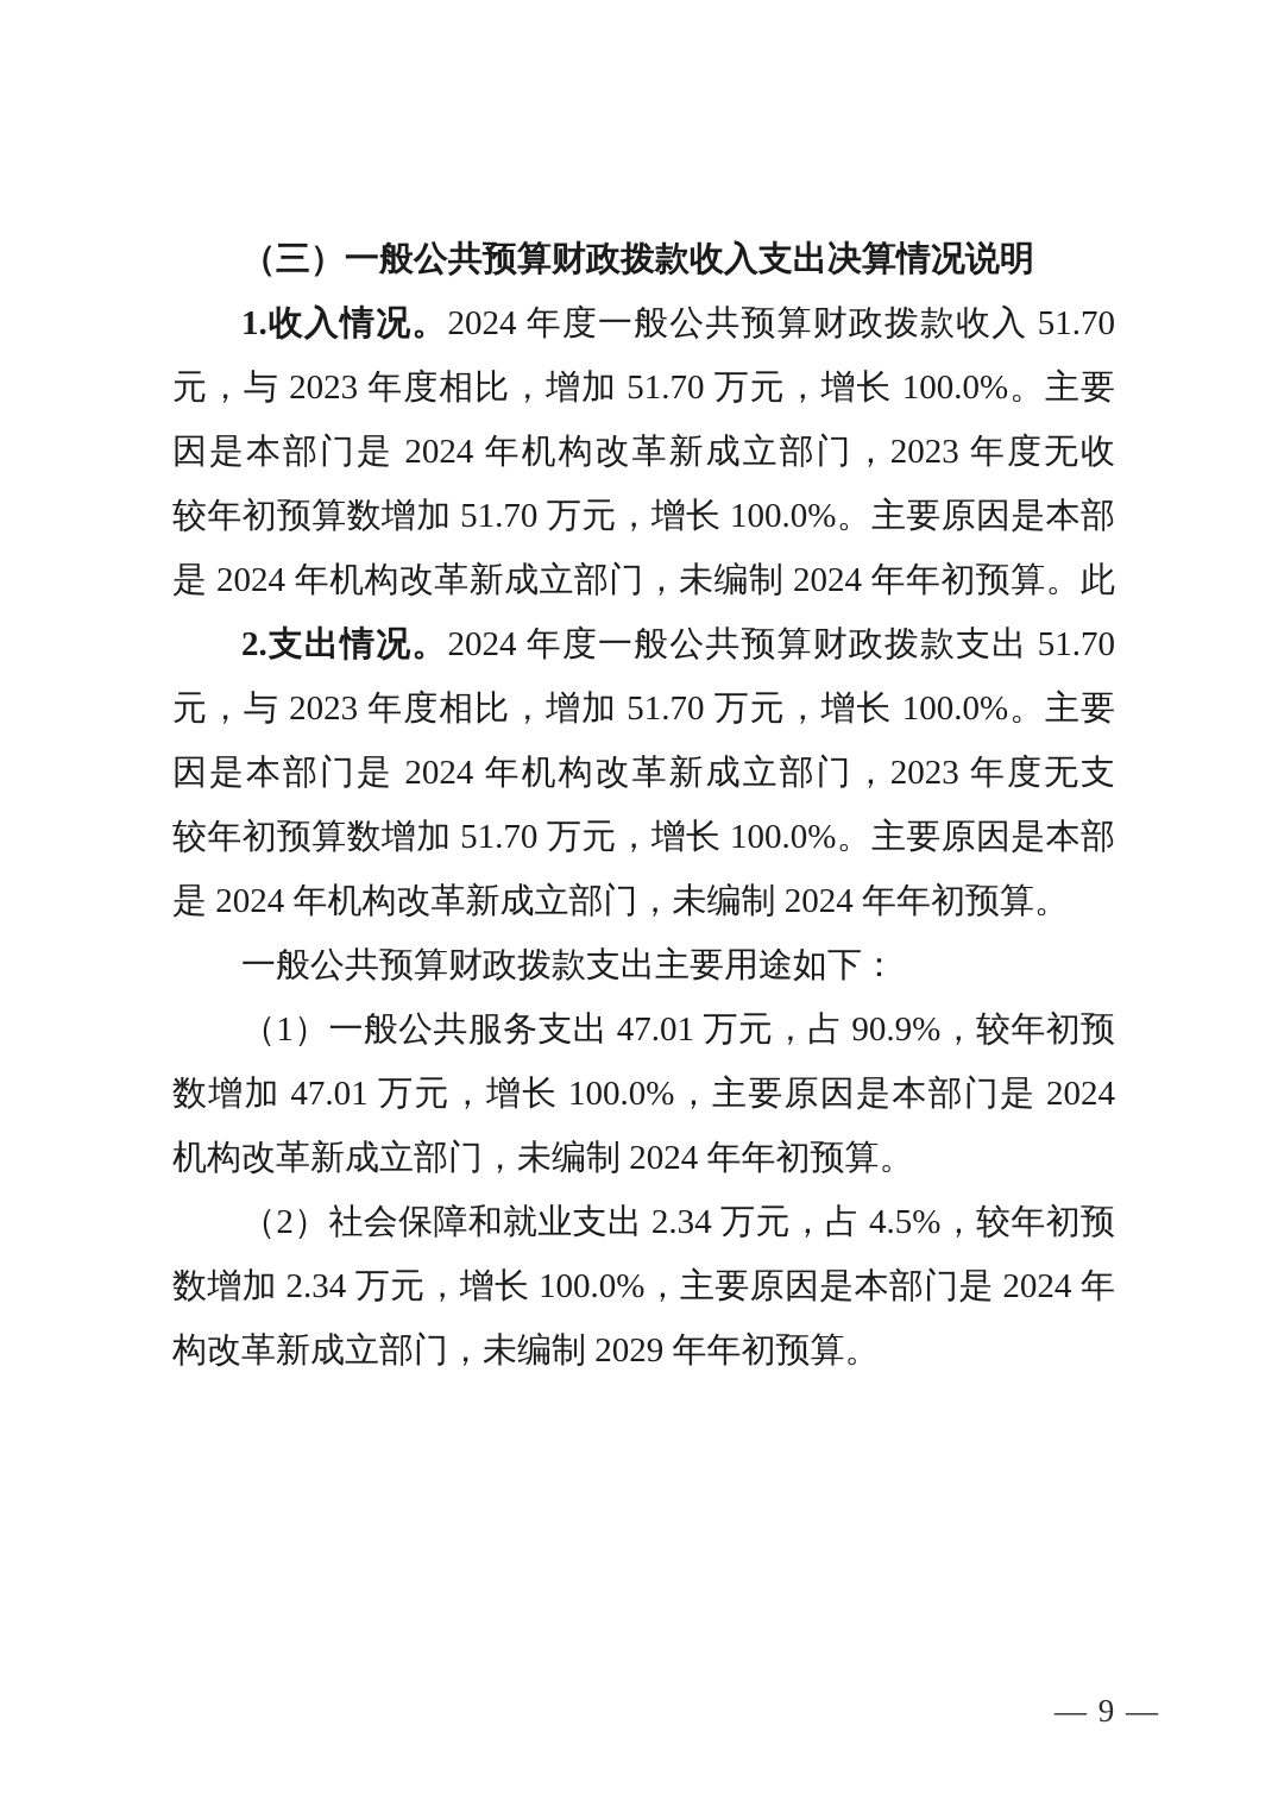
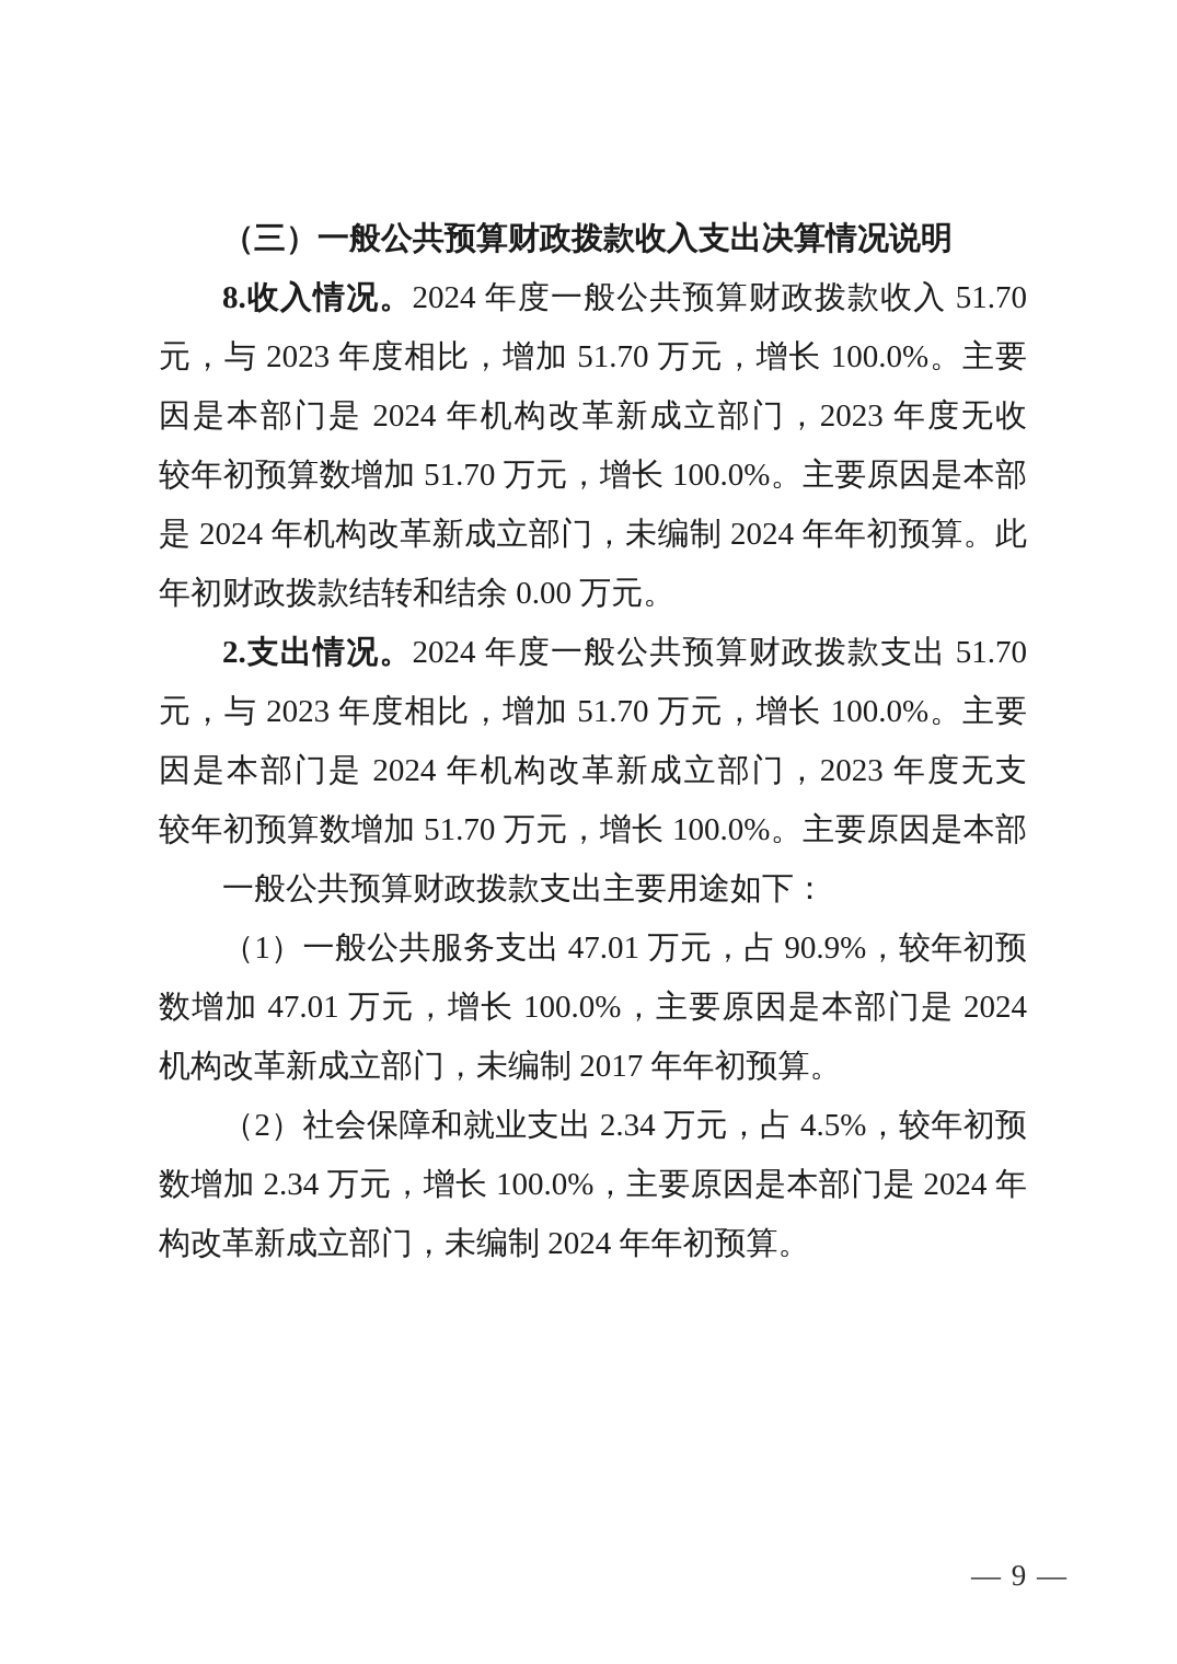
  （三）一般公共预算财政拨款收入支出决算情况说明
- 1.收入情况。2024 年度一般公共预算财政拨款收入 51.70
+ 8.收入情况。2024 年度一般公共预算财政拨款收入 51.70
  元，与 2023 年度相比，增加 51.70 万元，增长 100.0%。主要
  因是本部门是 2024 年机构改革新成立部门，2023 年度无收
  较年初预算数增加 51.70 万元，增长 100.0%。主要原因是本部
  是 2024 年机构改革新成立部门，未编制 2024 年年初预算。此
+ 年初财政拨款结转和结余 0.00 万元。
  2.支出情况。2024 年度一般公共预算财政拨款支出 51.70
  元，与 2023 年度相比，增加 51.70 万元，增长 100.0%。主要
  因是本部门是 2024 年机构改革新成立部门，2023 年度无支
  较年初预算数增加 51.70 万元，增长 100.0%。主要原因是本部
- 是 2024 年机构改革新成立部门，未编制 2024 年年初预算。
  一般公共预算财政拨款支出主要用途如下：
  （1）一般公共服务支出 47.01 万元，占 90.9%，较年初预
  数增加 47.01 万元，增长 100.0%，主要原因是本部门是 2024
- 机构改革新成立部门，未编制 2024 年年初预算。
+ 机构改革新成立部门，未编制 2017 年年初预算。
  （2）社会保障和就业支出 2.34 万元，占 4.5%，较年初预
  数增加 2.34 万元，增长 100.0%，主要原因是本部门是 2024 年
- 构改革新成立部门，未编制 2029 年年初预算。
+ 构改革新成立部门，未编制 2024 年年初预算。
  — 9 —
